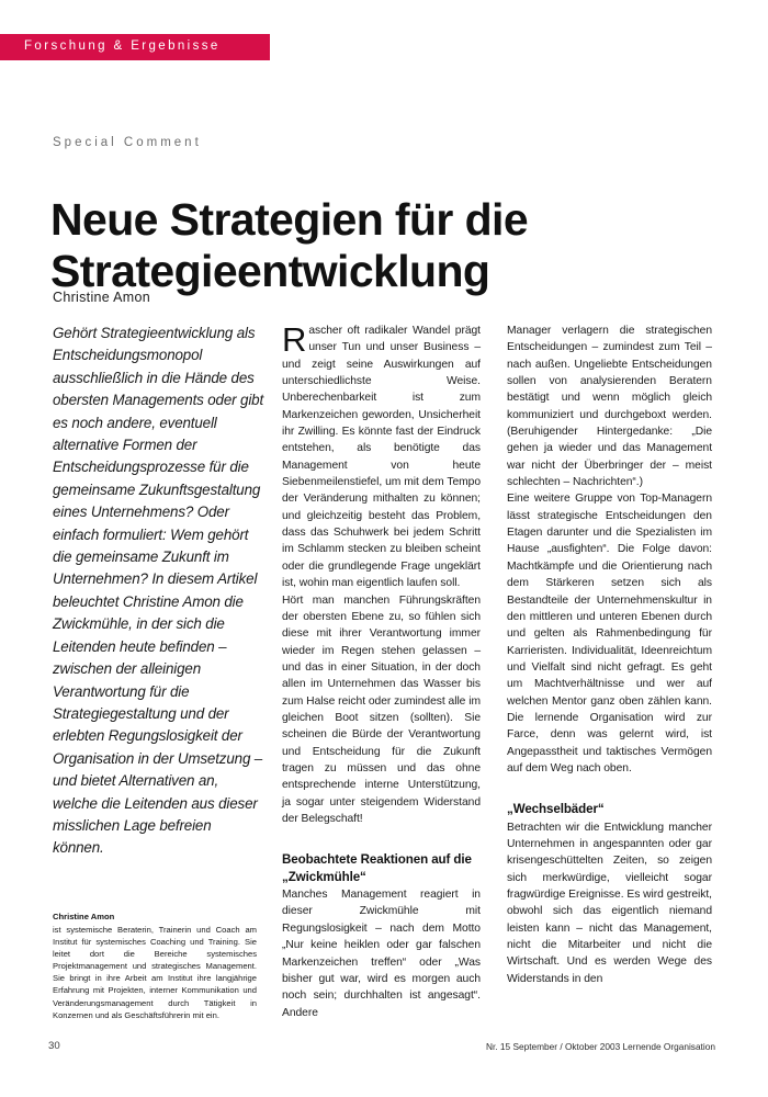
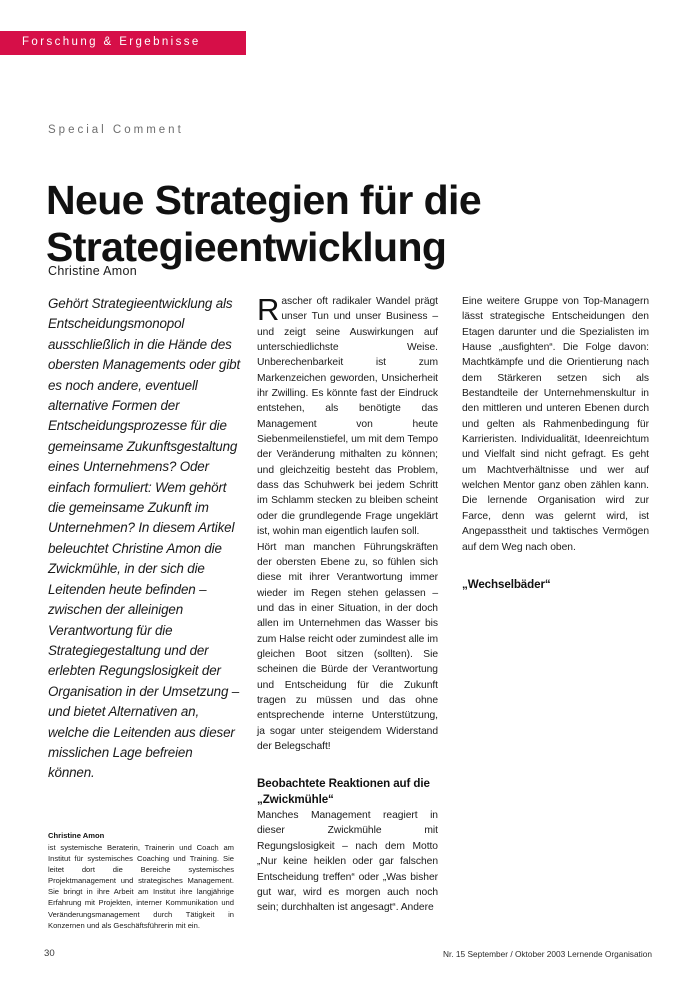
  Forschung & Ergebnisse
  Special Comment
  Neue Strategien für die Strategieentwicklung
  Christine Amon
  Gehört Strategieentwicklung als Entscheidungsmonopol ausschließlich in die Hände des obersten Managements oder gibt es noch andere, eventuell alternative Formen der Entscheidungsprozesse für die gemeinsame Zukunftsgestaltung eines Unternehmens? Oder einfach formuliert: Wem gehört die gemeinsame Zukunft im Unternehmen? In diesem Artikel beleuchtet Christine Amon die Zwickmühle, in der sich die Leitenden heute befinden – zwischen der alleinigen Verantwortung für die Strategiegestaltung und der erlebten Regungslosigkeit der Organisation in der Umsetzung – und bietet Alternativen an, welche die Leitenden aus dieser misslichen Lage befreien können.
  R
  ascher oft radikaler Wandel prägt unser Tun und unser Business – und zeigt seine Auswirkungen auf unterschiedlichste Weise. Unberechenbarkeit ist zum Markenzeichen geworden, Unsicherheit ihr Zwilling. Es könnte fast der Eindruck entstehen, als benötigte das Management von heute Siebenmeilenstiefel, um mit dem Tempo der Veränderung mithalten zu können; und gleichzeitig besteht das Problem, dass das Schuhwerk bei jedem Schritt im Schlamm stecken zu bleiben scheint oder die grundlegende Frage ungeklärt ist, wohin man eigentlich laufen soll.
  Hört man manchen Führungskräften der obersten Ebene zu, so fühlen sich diese mit ihrer Verantwortung immer wieder im Regen stehen gelassen – und das in einer Situation, in der doch allen im Unternehmen das Wasser bis zum Halse reicht oder zumindest alle im gleichen Boot sitzen (sollten). Sie scheinen die Bürde der Verantwortung und Entscheidung für die Zukunft tragen zu müssen und das ohne entsprechende interne Unterstützung, ja sogar unter steigendem Widerstand der Belegschaft!
  Beobachtete Reaktionen auf die „Zwickmühle“
- Manches Management reagiert in dieser Zwickmühle mit Regungslosigkeit – nach dem Motto „Nur keine heiklen oder gar falschen Markenzeichen treffen“ oder „Was bisher gut war, wird es morgen auch noch sein; durchhalten ist angesagt“. Andere
+ Manches Management reagiert in dieser Zwickmühle mit Regungslosigkeit – nach dem Motto „Nur keine heiklen oder gar falschen Entscheidung treffen“ oder „Was bisher gut war, wird es morgen auch noch sein; durchhalten ist angesagt“. Andere
- Manager verlagern die strategischen Entscheidungen – zumindest zum Teil – nach außen. Ungeliebte Entscheidungen sollen von analysierenden Beratern bestätigt und wenn möglich gleich kommuniziert und durchgeboxt werden. (Beruhigender Hintergedanke: „Die gehen ja wieder und das Management war nicht der Überbringer der – meist schlechten – Nachrichten“.)
  Eine weitere Gruppe von Top-Managern lässt strategische Entscheidungen den Etagen darunter und die Spezialisten im Hause „ausfighten“. Die Folge davon: Machtkämpfe und die Orientierung nach dem Stärkeren setzen sich als Bestandteile der Unternehmenskultur in den mittleren und unteren Ebenen durch und gelten als Rahmenbedingung für Karrieristen. Individualität, Ideenreichtum und Vielfalt sind nicht gefragt. Es geht um Machtverhältnisse und wer auf welchen Mentor ganz oben zählen kann. Die lernende Organisation wird zur Farce, denn was gelernt wird, ist Angepasstheit und taktisches Vermögen auf dem Weg nach oben.
  „Wechselbäder“
- Betrachten wir die Entwicklung mancher Unternehmen in angespannten oder gar krisengeschüttelten Zeiten, so zeigen sich merkwürdige, vielleicht sogar fragwürdige Ereignisse. Es wird gestreikt, obwohl sich das eigentlich niemand leisten kann – nicht das Management, nicht die Mitarbeiter und nicht die Wirtschaft. Und es werden Wege des Widerstands in den
  Christine Amon
  ist systemische Beraterin, Trainerin und Coach am Institut für systemisches Coaching und Training. Sie leitet dort die Bereiche systemisches Projektmanagement und strategisches Management. Sie bringt in ihre Arbeit am Institut ihre langjährige Erfahrung mit Projekten, interner Kommunikation und Veränderungsmanagement durch Tätigkeit in Konzernen und als Geschäftsführerin mit ein.
  30
  Nr. 15 September / Oktober 2003 Lernende Organisation
